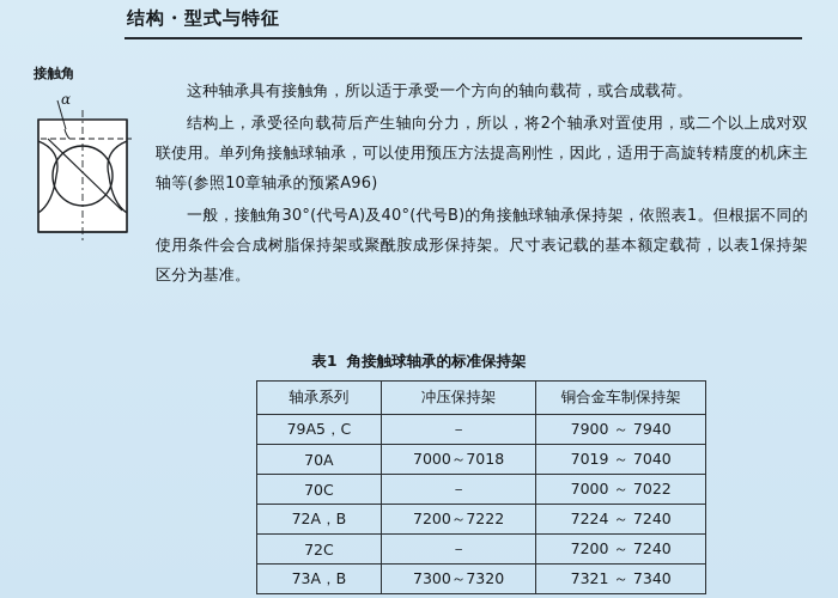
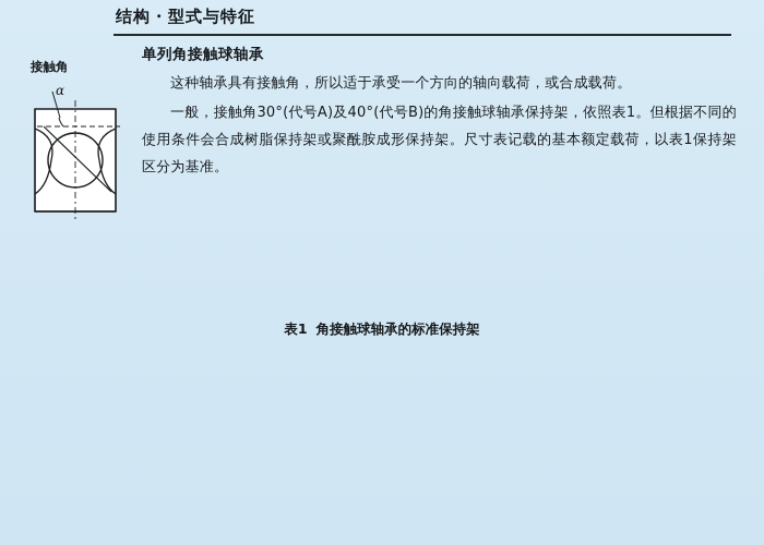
  结构・型式与特征
+ 单列角接触球轴承
  接触角
  α
  这种轴承具有接触角，所以适于承受一个方向的轴向载荷，或合成载荷。
- 结构上，承受径向载荷后产生轴向分力，所以，将2个轴承对置使用，或二个以上成对双联使用。单列角接触球轴承，可以使用预压方法提高刚性，因此，适用于高旋转精度的机床主轴等(参照10章轴承的预紧A96)
  一般，接触角30°(代号A)及40°(代号B)的角接触球轴承保持架，依照表1。但根据不同的使用条件会合成树脂保持架或聚酰胺成形保持架。尺寸表记载的基本额定载荷，以表1保持架区分为基准。
  表1 角接触球轴承的标准保持架
- 轴承系列	冲压保持架	铜合金车制保持架
- 79A5，C	－	7900 ～ 7940
- 70A	7000～7018	7019 ～ 7040
- 70C	－	7000 ～ 7022
- 72A，B	7200～7222	7224 ～ 7240
- 72C	－	7200 ～ 7240
- 73A，B	7300～7320	7321 ～ 7340
